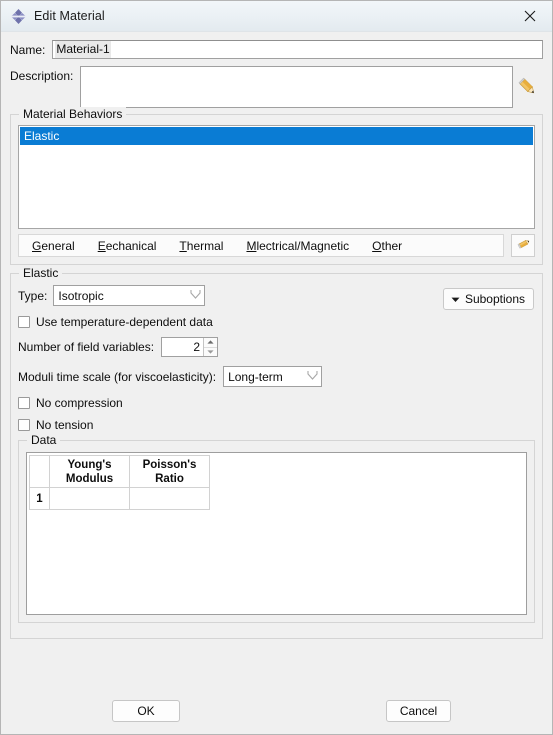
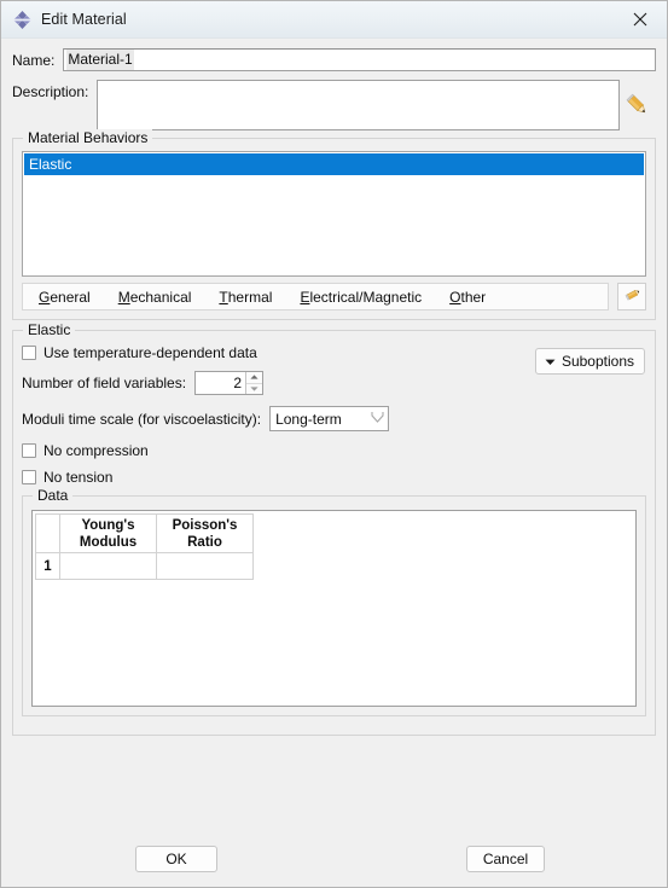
  Edit Material
  Name:
  Material-1
  Description:
  Material Behaviors
  Elastic
  General
- Eechanical
+ Mechanical
  Thermal
- Mlectrical/Magnetic
+ Electrical/Magnetic
  Other
  Elastic
  Suboptions
- Type:
- Isotropic
  Use temperature-dependent data
  Number of field variables:
  2
  Moduli time scale (for viscoelasticity):
  Long-term
  No compression
  No tension
  Data
  	Young's Modulus	Poisson's Ratio
  1
  OK
  Cancel
